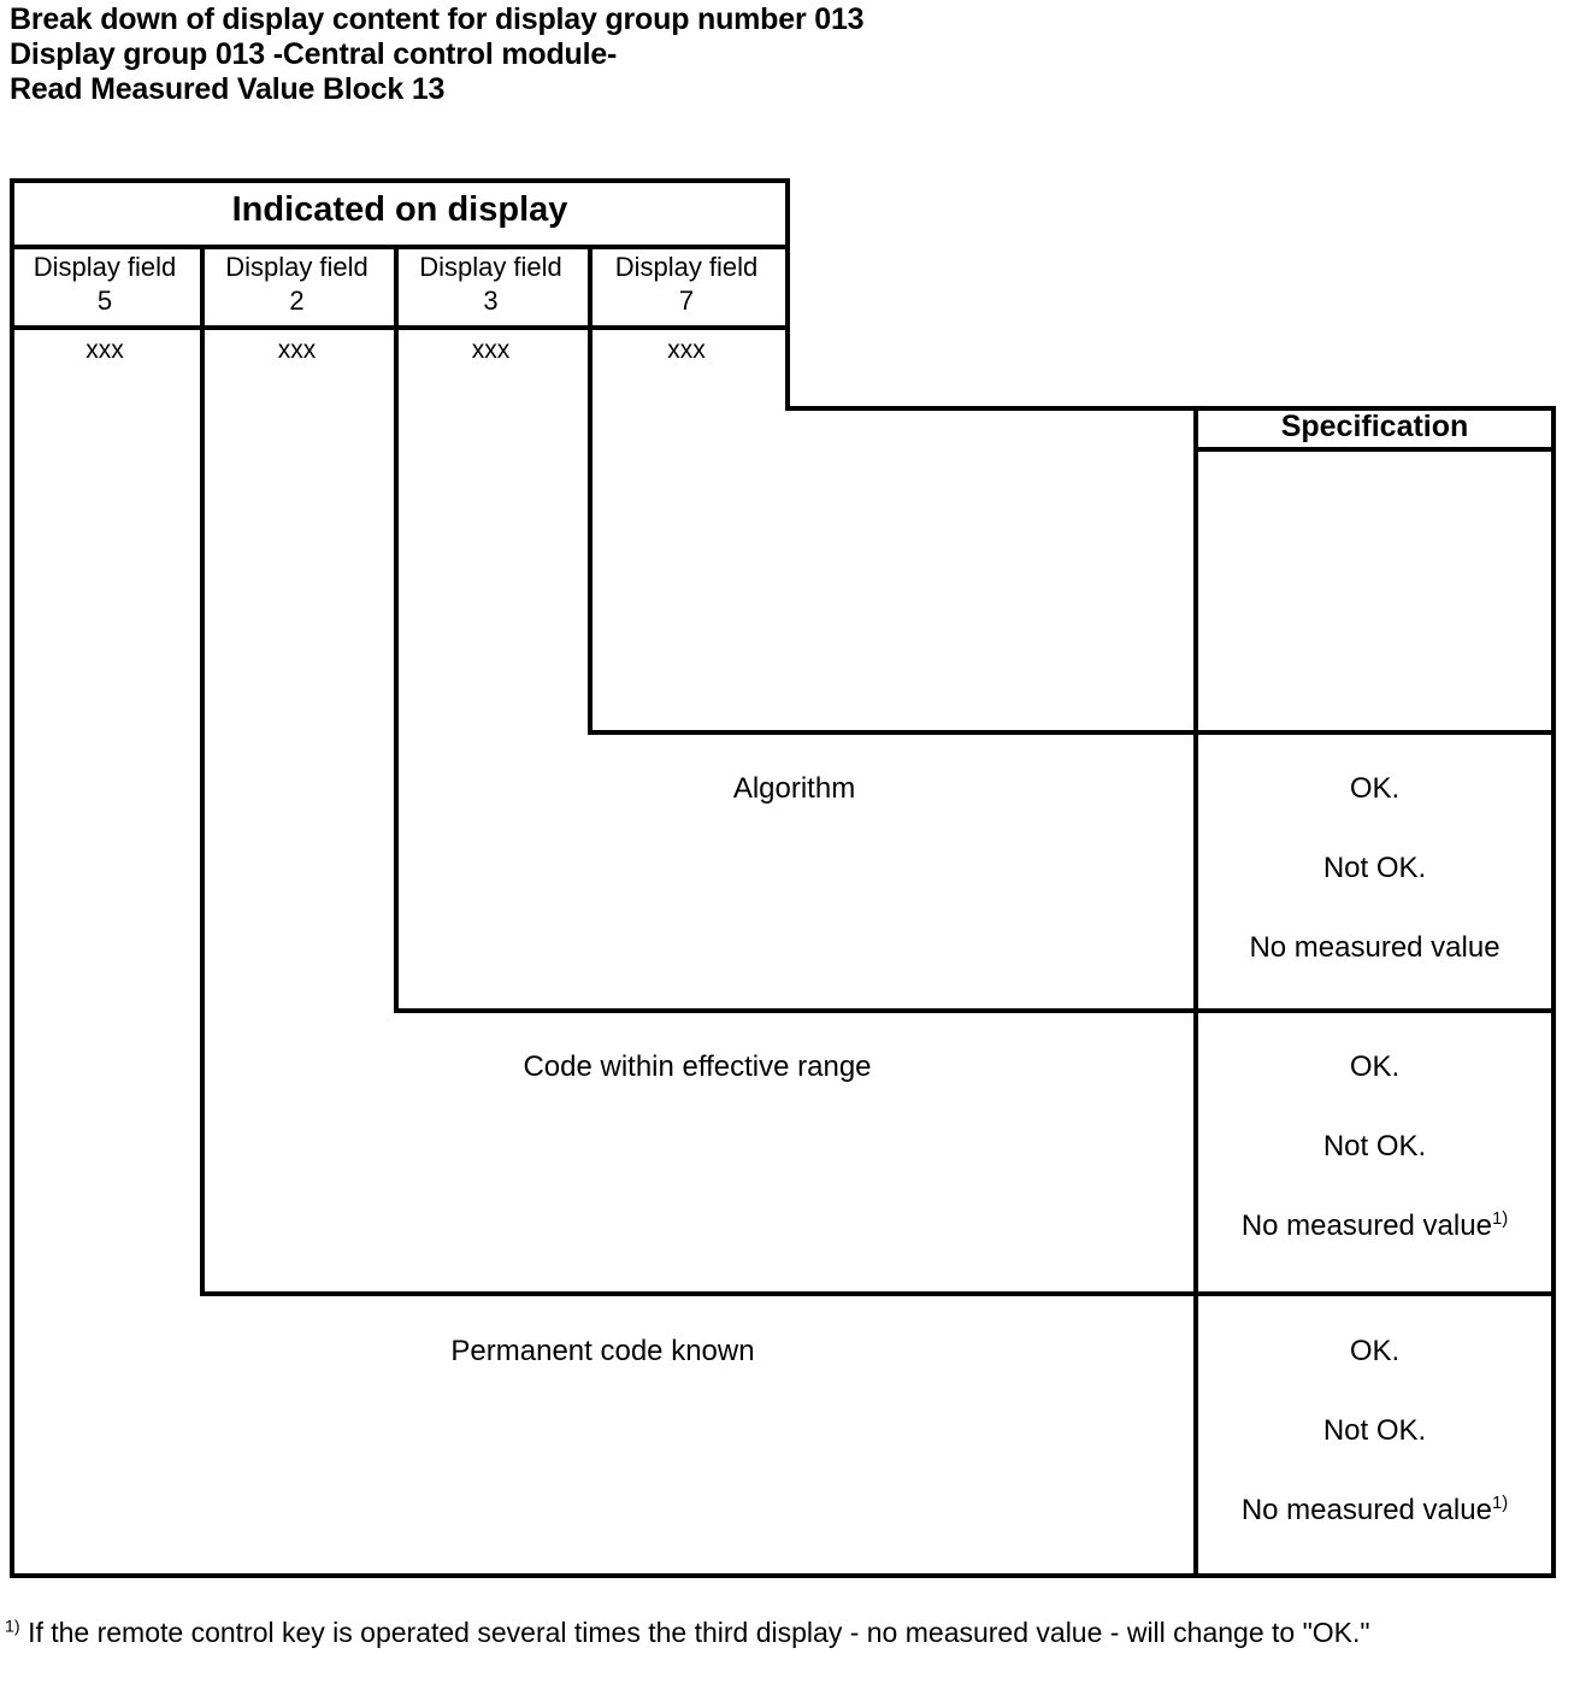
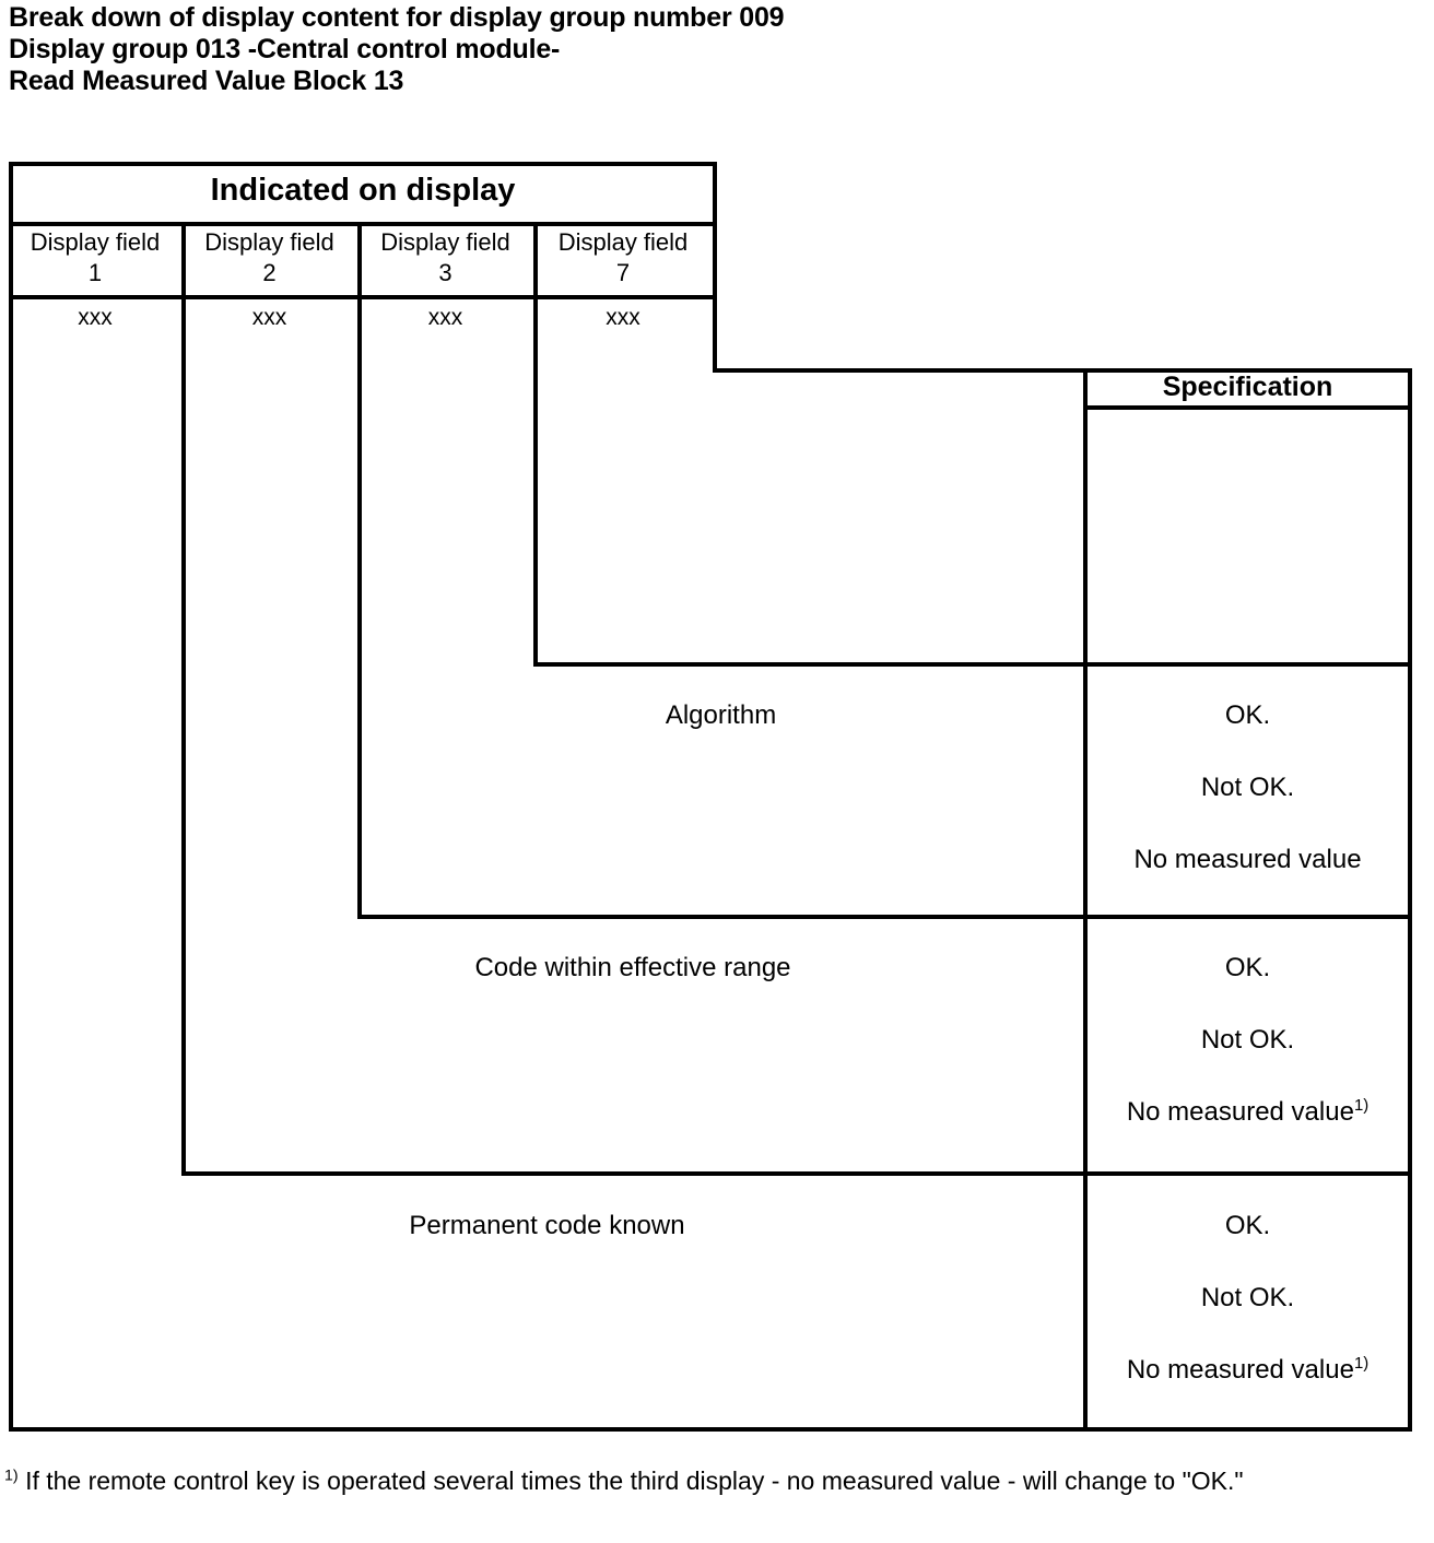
- Break down of display content for display group number 013
+ Break down of display content for display group number 009
  Display group 013 -Central control module-
  Read Measured Value Block 13
  Indicated on display
  Specification
  Display field
- 5
+ 1
  Display field
  2
  Display field
  3
  Display field
  7
  xxx
  xxx
  xxx
  xxx
  Algorithm
  OK.
  Not OK.
  No measured value
  Code within effective range
  OK.
  Not OK.
  No measured value1)
  Permanent code known
  OK.
  Not OK.
  No measured value1)
  1) If the remote control key is operated several times the third display - no measured value - will change to "OK."
